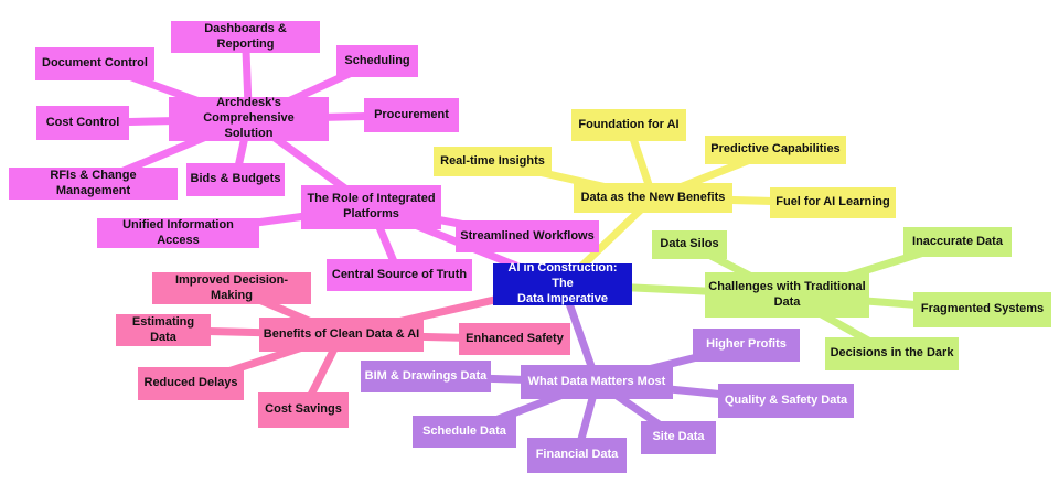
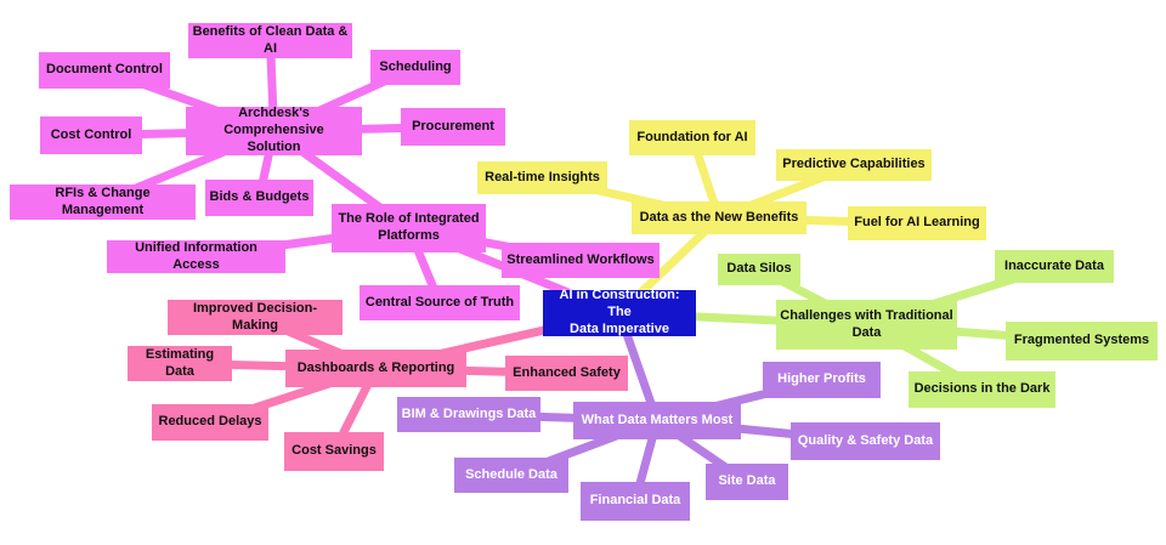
  AI in Construction: The
  Data Imperative
  The Role of Integrated
  Platforms
  Archdesk's Comprehensive
  Solution
- Dashboards & Reporting
+ Benefits of Clean Data & AI
  Document Control
  Scheduling
  Cost Control
  Procurement
  RFIs & Change Management
  Bids & Budgets
  Unified Information Access
  Central Source of Truth
  Streamlined Workflows
  Data as the New Benefits
  Real-time Insights
  Foundation for AI
  Predictive Capabilities
  Fuel for AI Learning
  Challenges with Traditional
  Data
  Data Silos
  Inaccurate Data
  Fragmented Systems
  Decisions in the Dark
- Benefits of Clean Data & AI
+ Dashboards & Reporting
  Improved Decision-Making
  Estimating Data
  Reduced Delays
  Cost Savings
  Enhanced Safety
  What Data Matters Most
  BIM & Drawings Data
  Higher Profits
  Quality & Safety Data
  Site Data
  Financial Data
  Schedule Data
